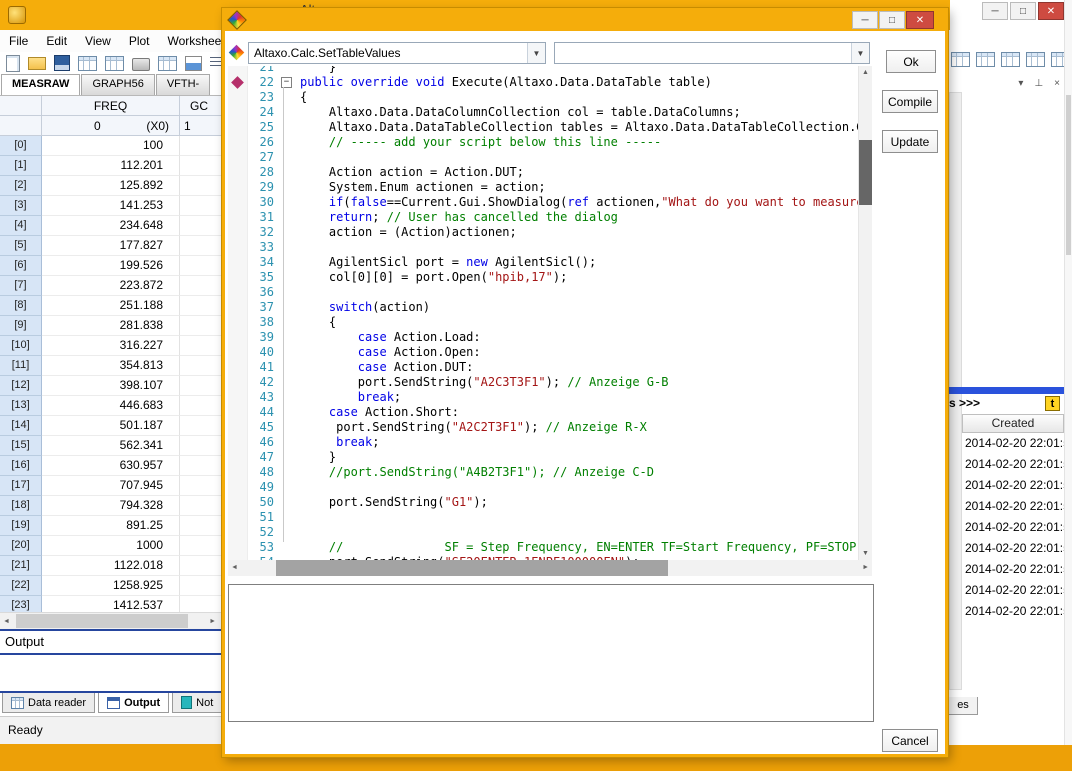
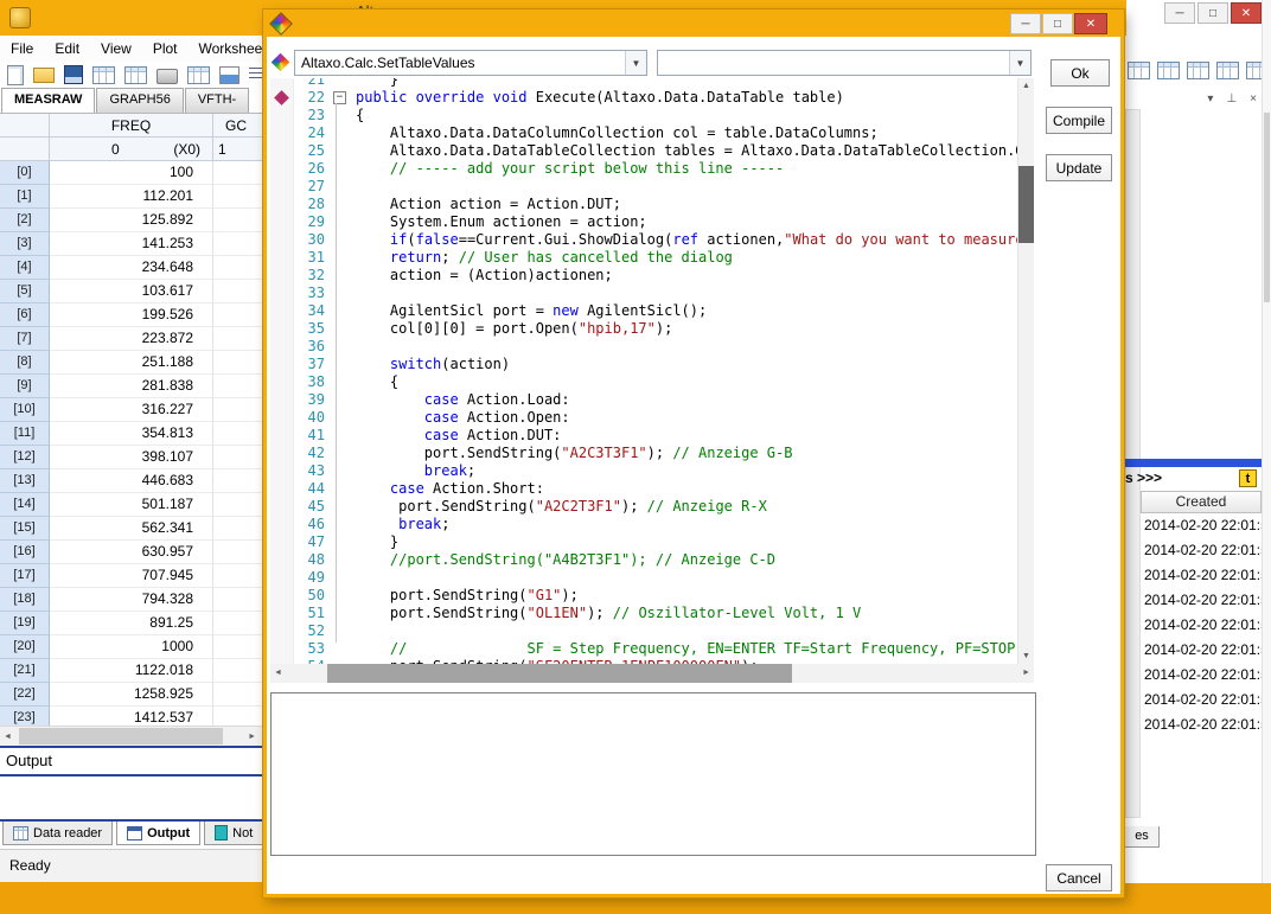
  ─
  □
  ✕
  ▾
  ⊥
  ×
  s >>>
  t
  Created
  2014-02-20 22:01:
  2014-02-20 22:01:
  2014-02-20 22:01:
  2014-02-20 22:01:
  2014-02-20 22:01:
  2014-02-20 22:01:
  2014-02-20 22:01:
  2014-02-20 22:01:
  2014-02-20 22:01:
  es
  File
  Edit
  View
  Plot
  Workshee
  MEASRAW
  GRAPH56
  VFTH-
  FREQ
  GC
  0
  (X0)
  1
  [0]
  100
  [1]
  112.201
  [2]
  125.892
  [3]
  141.253
  [4]
  234.648
  [5]
- 177.827
+ 103.617
  [6]
  199.526
  [7]
  223.872
  [8]
  251.188
  [9]
  281.838
  [10]
  316.227
  [11]
  354.813
  [12]
  398.107
  [13]
  446.683
  [14]
  501.187
  [15]
  562.341
  [16]
  630.957
  [17]
  707.945
  [18]
  794.328
  [19]
  891.25
  [20]
  1000
  [21]
  1122.018
  [22]
  1258.925
  [23]
  1412.537
  Output
  Data reader
  Output
  Not
  Ready
  ─
  □
  ✕
  Altaxo.Calc.SetTableValues
  ▼
  ▼
  Ok
  Compile
  Update
  21
  }
  22
  −
  public override void Execute(Altaxo.Data.DataTable table)
  23
  {
  24
  Altaxo.Data.DataColumnCollection col = table.DataColumns;
  25
  Altaxo.Data.DataTableCollection tables = Altaxo.Data.DataTableCollection.
  26
  // ----- add your script below this line -----
  27
  28
  Action action = Action.DUT;
  29
  System.Enum actionen = action;
  30
  if(false==Current.Gui.ShowDialog(ref actionen,"What do you want to measur
  31
  return; // User has cancelled the dialog
  32
  action = (Action)actionen;
  33
  34
  AgilentSicl port = new AgilentSicl();
  35
  col[0][0] = port.Open("hpib,17");
  36
  37
  switch(action)
  38
  {
  39
  case Action.Load:
  40
  case Action.Open:
  41
  case Action.DUT:
  42
  port.SendString("A2C3T3F1"); // Anzeige G-B
  43
  break;
  44
  case Action.Short:
  45
  port.SendString("A2C2T3F1"); // Anzeige R-X
  46
  break;
  47
  }
  48
  //port.SendString("A4B2T3F1"); // Anzeige C-D
  49
  50
  port.SendString("G1");
  51
+ port.SendString("OL1EN"); // Oszillator-Level Volt, 1 V
  52
  53
  // SF = Step Frequency, EN=ENTER TF=Start Frequency, PF=STOP
  Cancel
